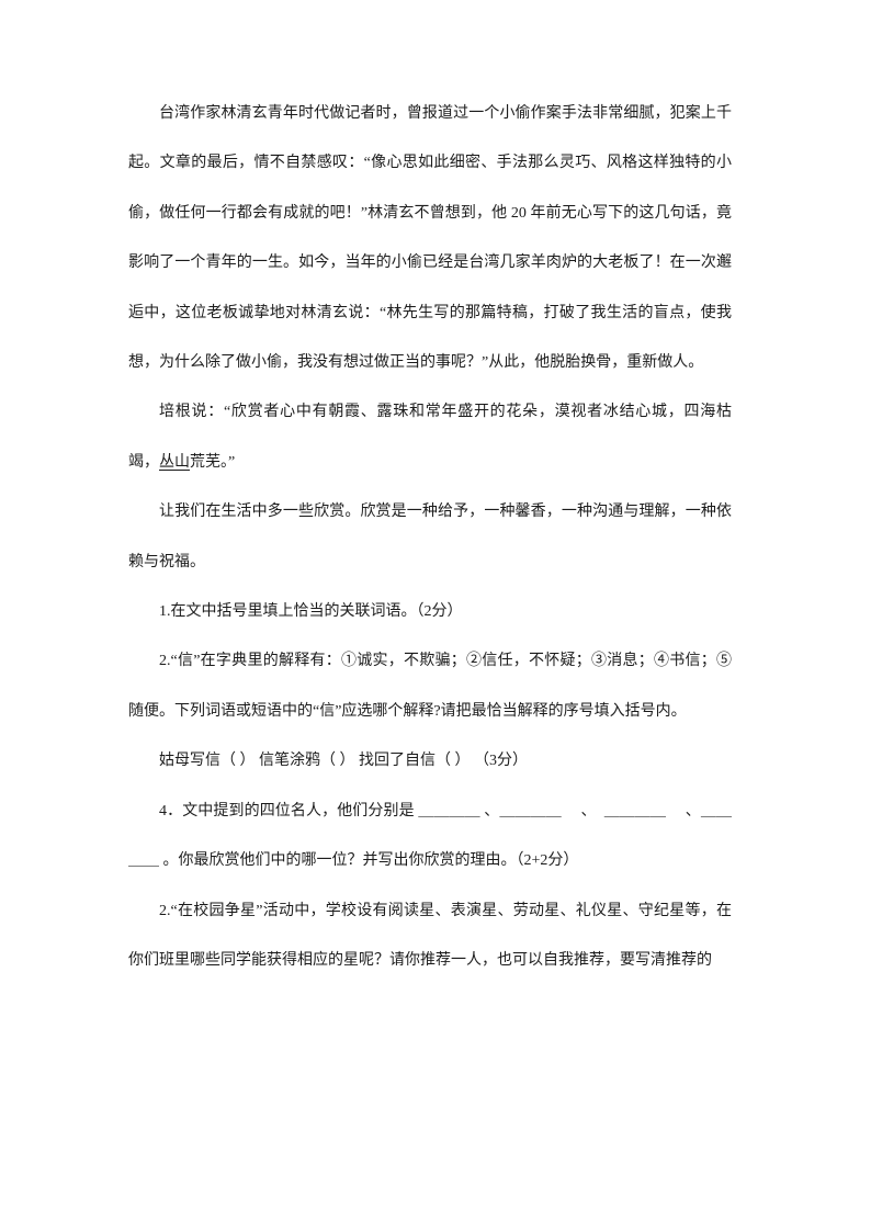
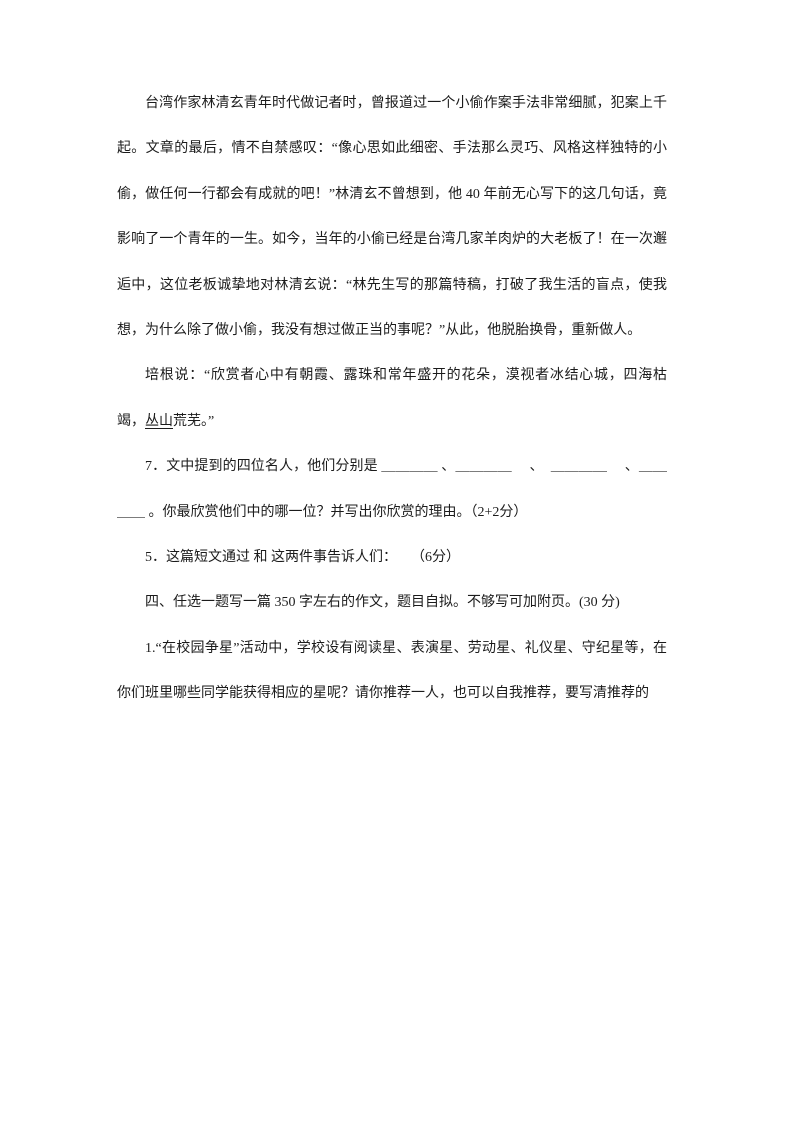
- 台湾作家林清玄青年时代做记者时，曾报道过一个小偷作案手法非常细腻，犯案上千起。文章的最后，情不自禁感叹：“像心思如此细密、手法那么灵巧、风格这样独特的小偷，做任何一行都会有成就的吧！”林清玄不曾想到，他 20 年前无心写下的这几句话，竟影响了一个青年的一生。如今，当年的小偷已经是台湾几家羊肉炉的大老板了！在一次邂逅中，这位老板诚挚地对林清玄说：“林先生写的那篇特稿，打破了我生活的盲点，使我想，为什么除了做小偷，我没有想过做正当的事呢？”从此，他脱胎换骨，重新做人。
+ 台湾作家林清玄青年时代做记者时，曾报道过一个小偷作案手法非常细腻，犯案上千起。文章的最后，情不自禁感叹：“像心思如此细密、手法那么灵巧、风格这样独特的小偷，做任何一行都会有成就的吧！”林清玄不曾想到，他 40 年前无心写下的这几句话，竟影响了一个青年的一生。如今，当年的小偷已经是台湾几家羊肉炉的大老板了！在一次邂逅中，这位老板诚挚地对林清玄说：“林先生写的那篇特稿，打破了我生活的盲点，使我想，为什么除了做小偷，我没有想过做正当的事呢？”从此，他脱胎换骨，重新做人。
  培根说：“欣赏者心中有朝霞、露珠和常年盛开的花朵，漠视者冰结心城，四海枯竭，丛山荒芜。”
- 让我们在生活中多一些欣赏。欣赏是一种给予，一种馨香，一种沟通与理解，一种依赖与祝福。
- 1.在文中括号里填上恰当的关联词语。（2分）
- 2.“信”在字典里的解释有：①诚实，不欺骗；②信任，不怀疑；③消息；④书信；⑤随便。下列词语或短语中的“信”应选哪个解释?请把最恰当解释的序号填入括号内。
- 姑母写信（ ） 信笔涂鸦（ ） 找回了自信（ ） （3分）
- 4．文中提到的四位名人，他们分别是 ＿＿＿＿ 、＿＿＿＿ 、 ＿＿＿＿ 、＿＿＿＿ 。你最欣赏他们中的哪一位？并写出你欣赏的理由。（2+2分）
+ 7．文中提到的四位名人，他们分别是 ＿＿＿＿ 、＿＿＿＿ 、 ＿＿＿＿ 、＿＿＿＿ 。你最欣赏他们中的哪一位？并写出你欣赏的理由。（2+2分）
+ 5．这篇短文通过 和 这两件事告诉人们： （6分）
+ 四、任选一题写一篇 350 字左右的作文，题目自拟。不够写可加附页。(30 分)
- 2.“在校园争星”活动中，学校设有阅读星、表演星、劳动星、礼仪星、守纪星等，在你们班里哪些同学能获得相应的星呢？请你推荐一人，也可以自我推荐，要写清推荐的
+ 1.“在校园争星”活动中，学校设有阅读星、表演星、劳动星、礼仪星、守纪星等，在你们班里哪些同学能获得相应的星呢？请你推荐一人，也可以自我推荐，要写清推荐的
